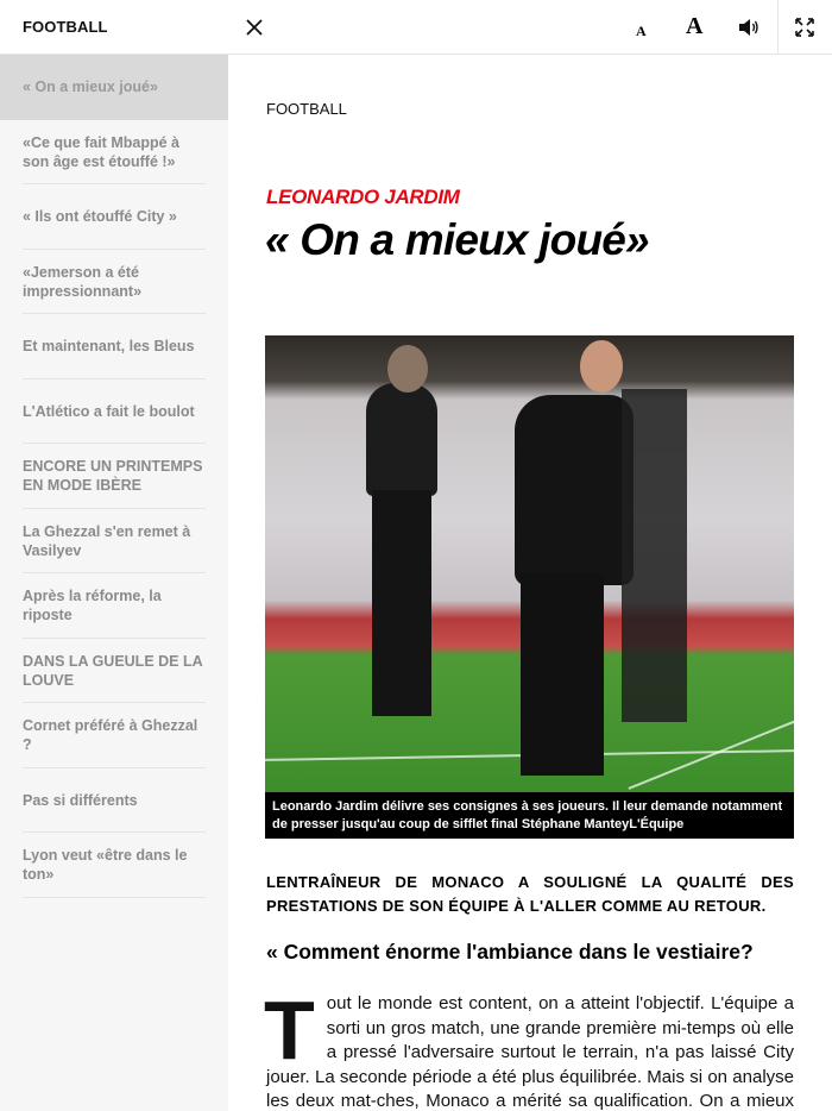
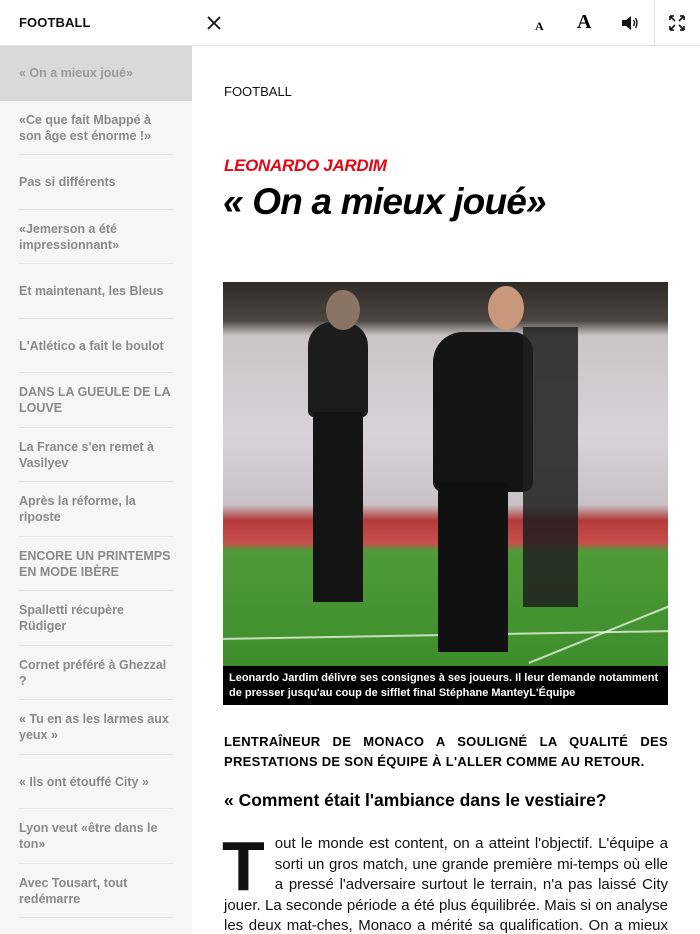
  FOOTBALL
  A
  A
  « On a mieux joué»
- «Ce que fait Mbappé à son âge est étouffé !»
+ «Ce que fait Mbappé à son âge est énorme !»
- « Ils ont étouffé City »
+ Pas si différents
  «Jemerson a été impressionnant»
  Et maintenant, les Bleus
  L'Atlético a fait le boulot
- ENCORE UN PRINTEMPS EN MODE IBÈRE
+ DANS LA GUEULE DE LA LOUVE
- La Ghezzal s'en remet à Vasilyev
+ La France s'en remet à Vasilyev
  Après la réforme, la riposte
- DANS LA GUEULE DE LA LOUVE
+ ENCORE UN PRINTEMPS EN MODE IBÈRE
+ Spalletti récupère Rüdiger
  Cornet préféré à Ghezzal ?
+ « Tu en as les larmes aux yeux »
- Pas si différents
+ « Ils ont étouffé City »
  Lyon veut «être dans le ton»
+ Avec Tousart, tout redémarre
  FOOTBALL
  LEONARDO JARDIM
  « On a mieux joué»
  Leonardo Jardim délivre ses consignes à ses joueurs. Il leur demande notamment de presser jusqu'au coup de sifflet final Stéphane ManteyL'Équipe
  LENTRAÎNEUR DE MONACO A SOULIGNÉ LA QUALITÉ DES PRESTATIONS DE SON ÉQUIPE À L'ALLER COMME AU RETOUR.
- « Comment énorme l'ambiance dans le vestiaire?
+ « Comment était l'ambiance dans le vestiaire?
  T
  out le monde est content, on a atteint l'objectif. L'équipe a sorti un gros match, une grande première mi-temps où elle a pressé l'adversaire surtout le terrain, n'a pas laissé City jouer. La seconde période a été plus équilibrée. Mais si on analyse les deux mat-ches, Monaco a mérité sa qualification. On a mieux
